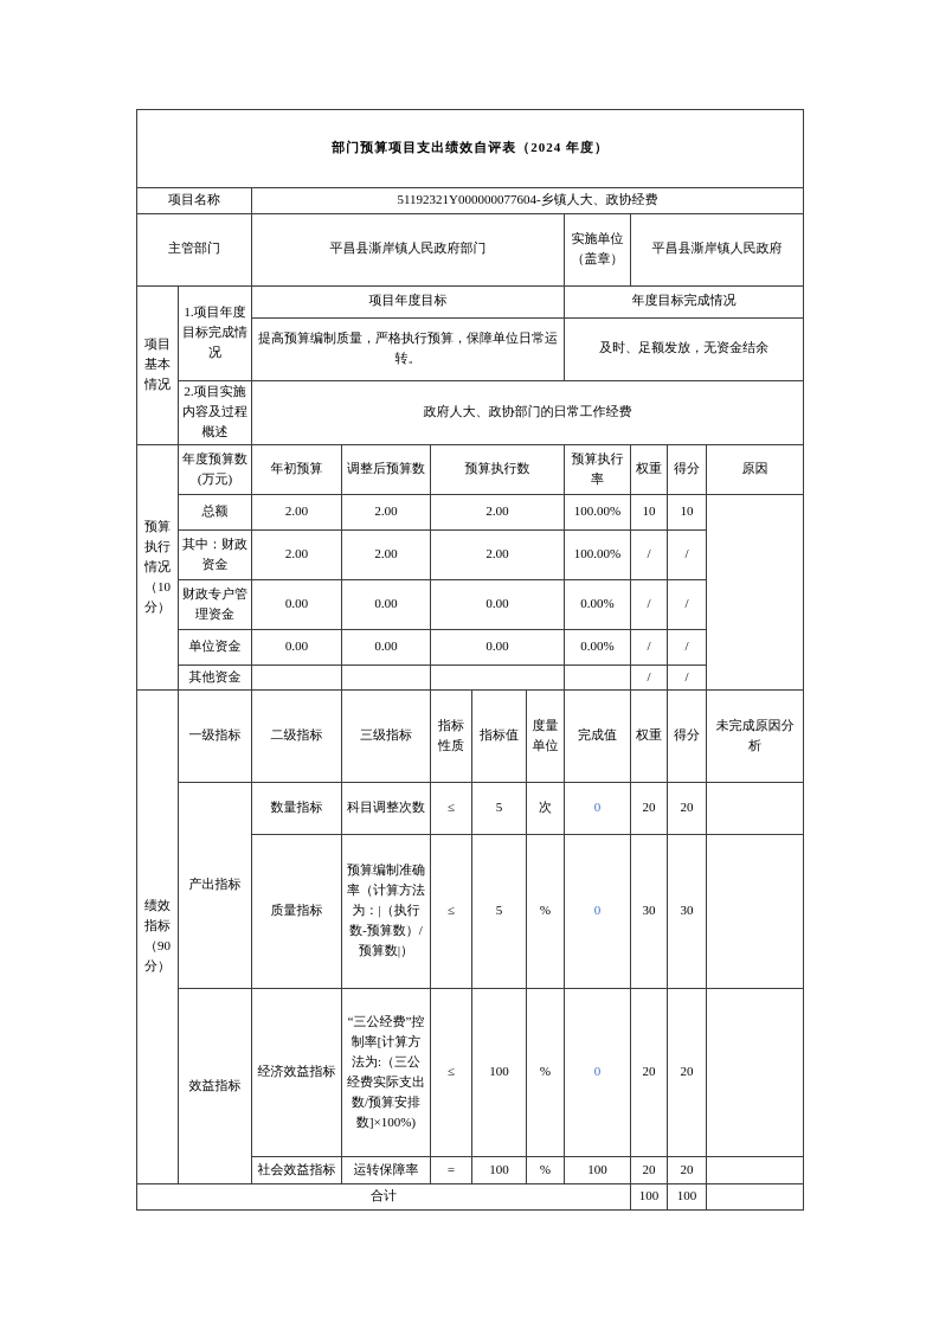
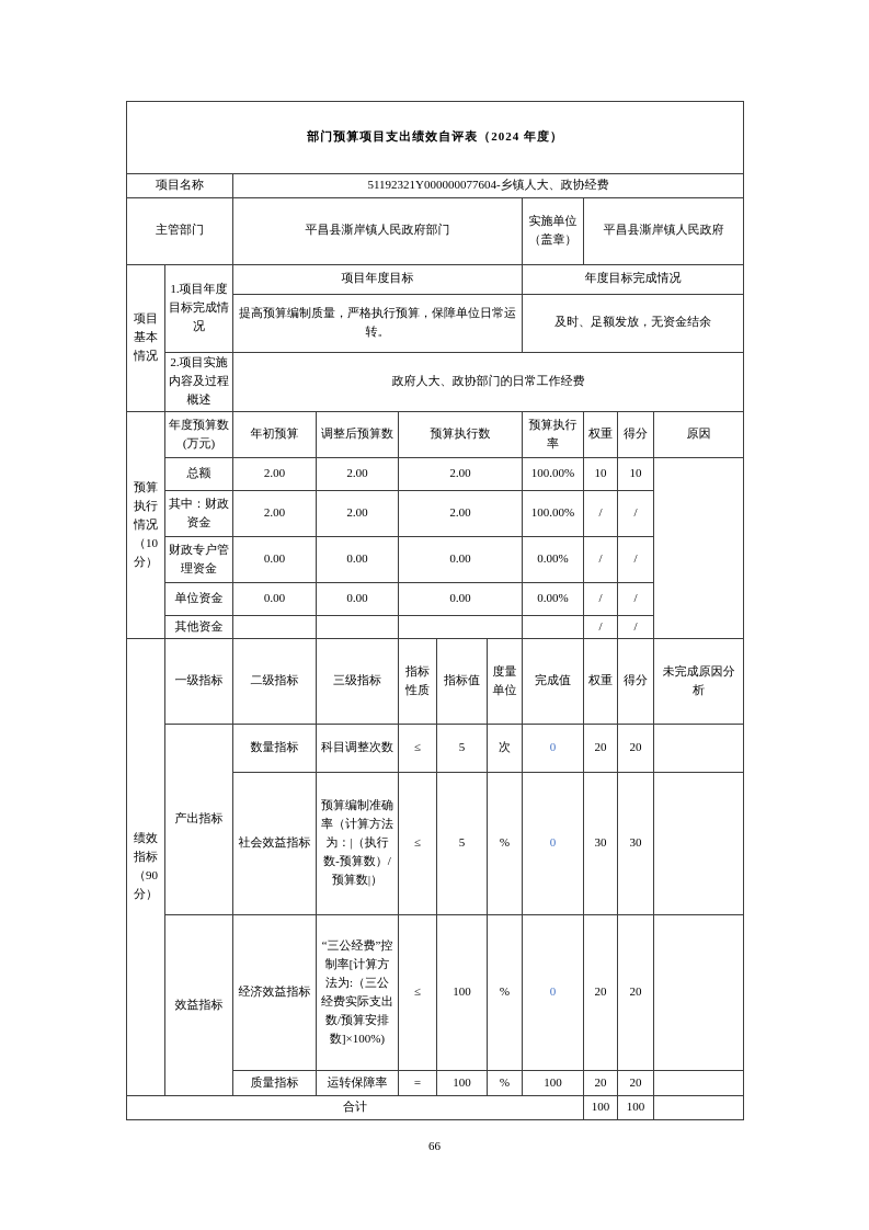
  部门预算项目支出绩效自评表（2024 年度）
  项目名称	51192321Y000000077604-乡镇人大、政协经费
  主管部门	平昌县澌岸镇人民政府部门	实施单位（盖章）	平昌县澌岸镇人民政府
  项目基本情况	1.项目年度目标完成情况	项目年度目标	年度目标完成情况
  提高预算编制质量，严格执行预算，保障单位日常运转。	及时、足额发放，无资金结余
  2.项目实施内容及过程概述	政府人大、政协部门的日常工作经费
  预算执行情况（10分）	年度预算数(万元)	年初预算	调整后预算数	预算执行数	预算执行率	权重	得分	原因
  总额	2.00	2.00	2.00	100.00%	10	10
  其中：财政资金	2.00	2.00	2.00	100.00%	/	/
  财政专户管理资金	0.00	0.00	0.00	0.00%	/	/
  单位资金	0.00	0.00	0.00	0.00%	/	/
  其他资金					/	/
  绩效指标（90分）	一级指标	二级指标	三级指标	指标性质	指标值	度量单位	完成值	权重	得分	未完成原因分析
  产出指标	数量指标	科目调整次数	≤	5	次	0	20	20
- 质量指标	预算编制准确率（计算方法为：|（执行数-预算数）/预算数|）	≤	5	%	0	30	30
+ 社会效益指标	预算编制准确率（计算方法为：|（执行数-预算数）/预算数|）	≤	5	%	0	30	30
  效益指标	经济效益指标	“三公经费”控制率[计算方法为:（三公经费实际支出数/预算安排数]×100%)	≤	100	%	0	20	20
- 社会效益指标	运转保障率	=	100	%	100	20	20
+ 质量指标	运转保障率	=	100	%	100	20	20
  合计	100	100
+ 66
